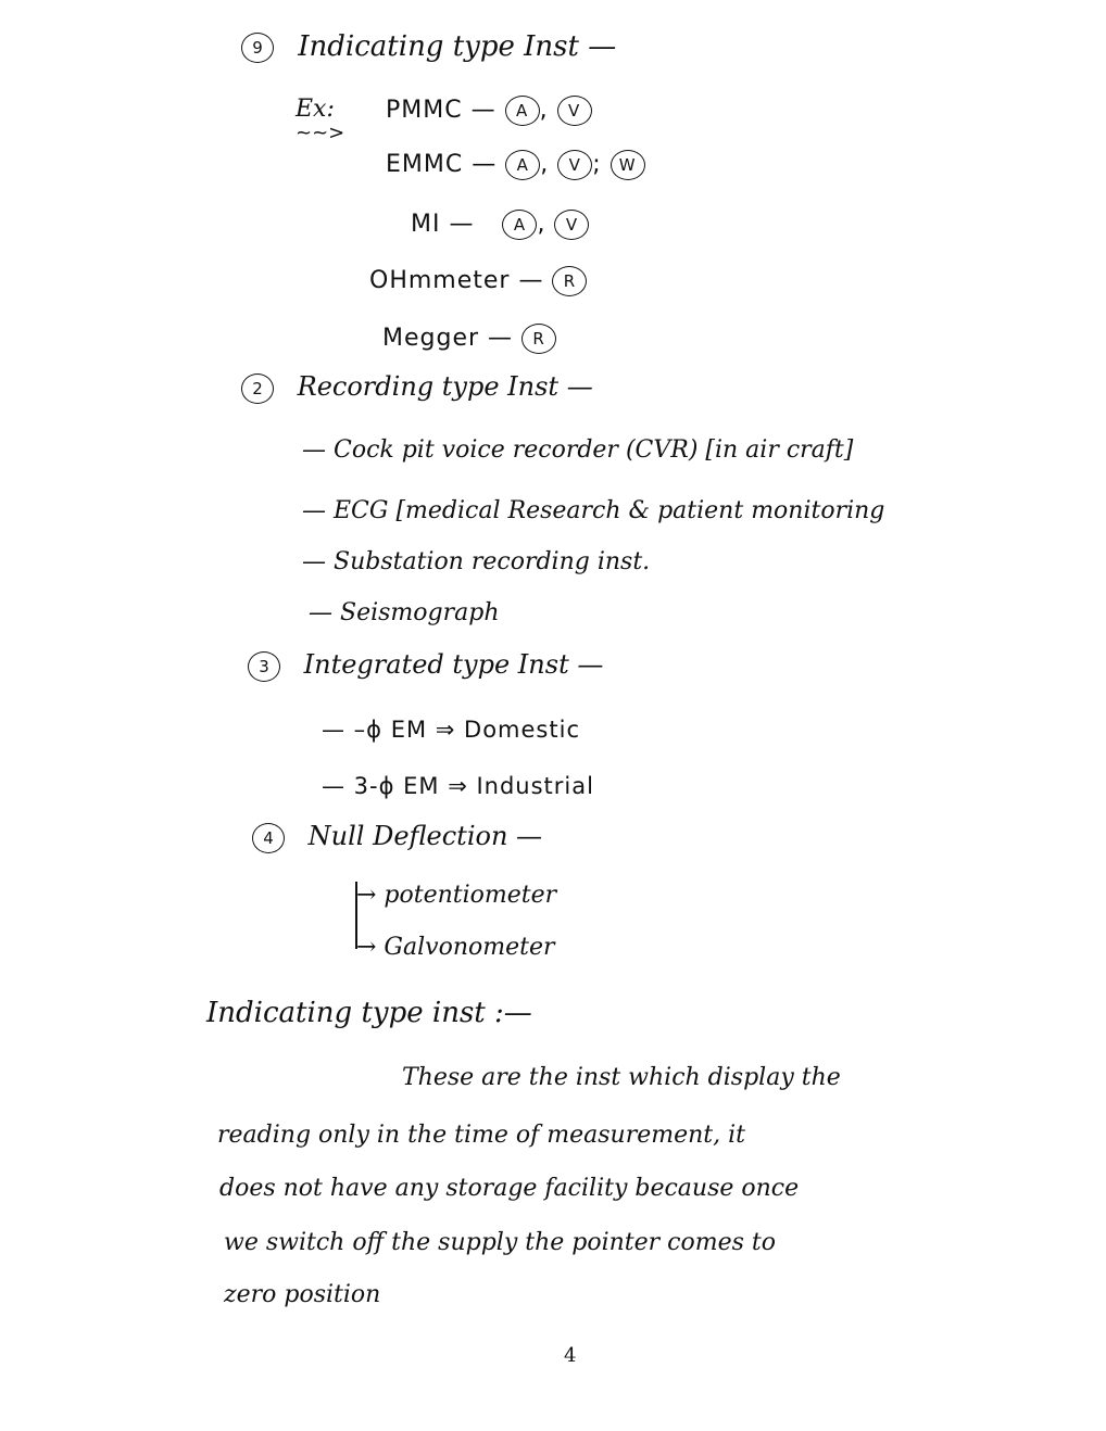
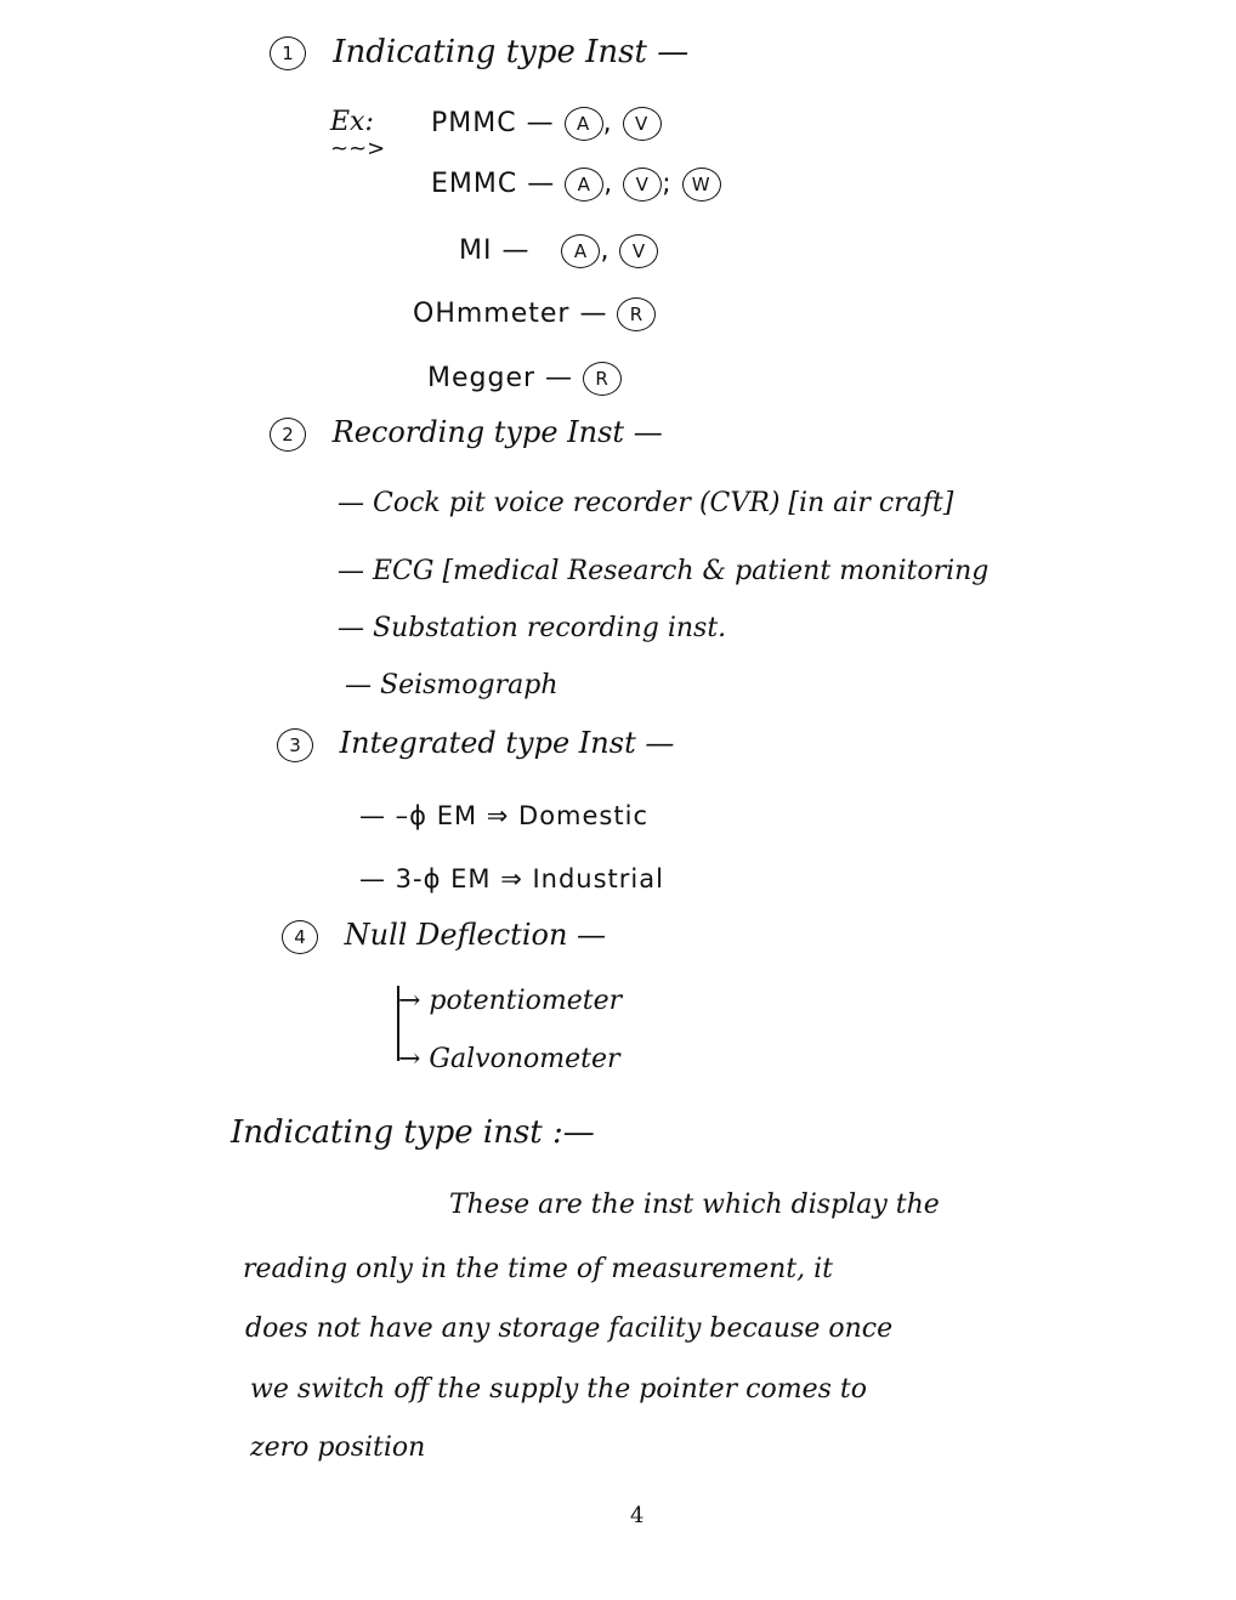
- 9 Indicating type Inst —
+ 1 Indicating type Inst —
  Ex:
  ~~>
  PMMC — A , V
  EMMC — A , V ; W
  MI — A , V
  OHmmeter — R
  Megger — R
  2 Recording type Inst —
  — Cock pit voice recorder (CVR) [in air craft]
  — ECG [medical Research & patient monitoring
  — Substation recording inst.
  — Seismograph
  3 Integrated type Inst —
  — –ϕ EM ⇒ Domestic
  — 3-ϕ EM ⇒ Industrial
  4 Null Deflection —
  → potentiometer
  → Galvonometer
  Indicating type inst :—
  These are the inst which display the
  reading only in the time of measurement, it
  does not have any storage facility because once
  we switch off the supply the pointer comes to
  zero position
  4
